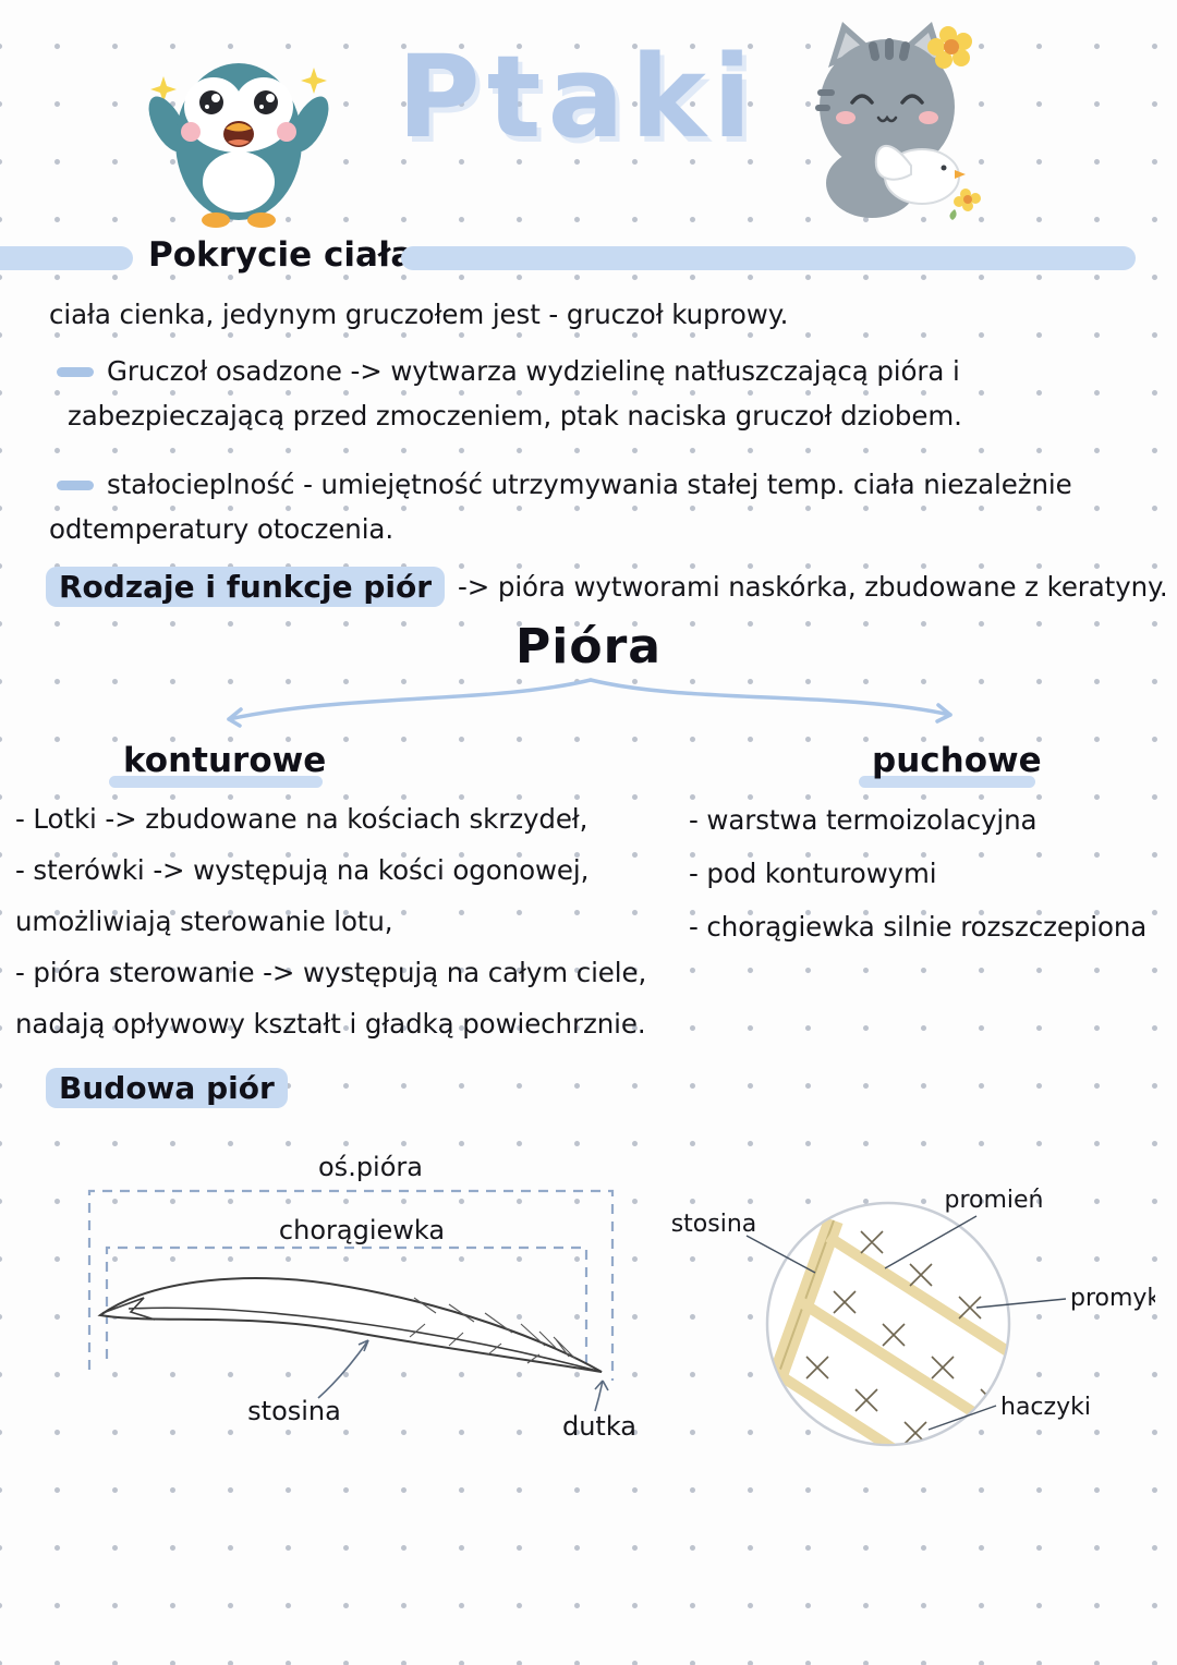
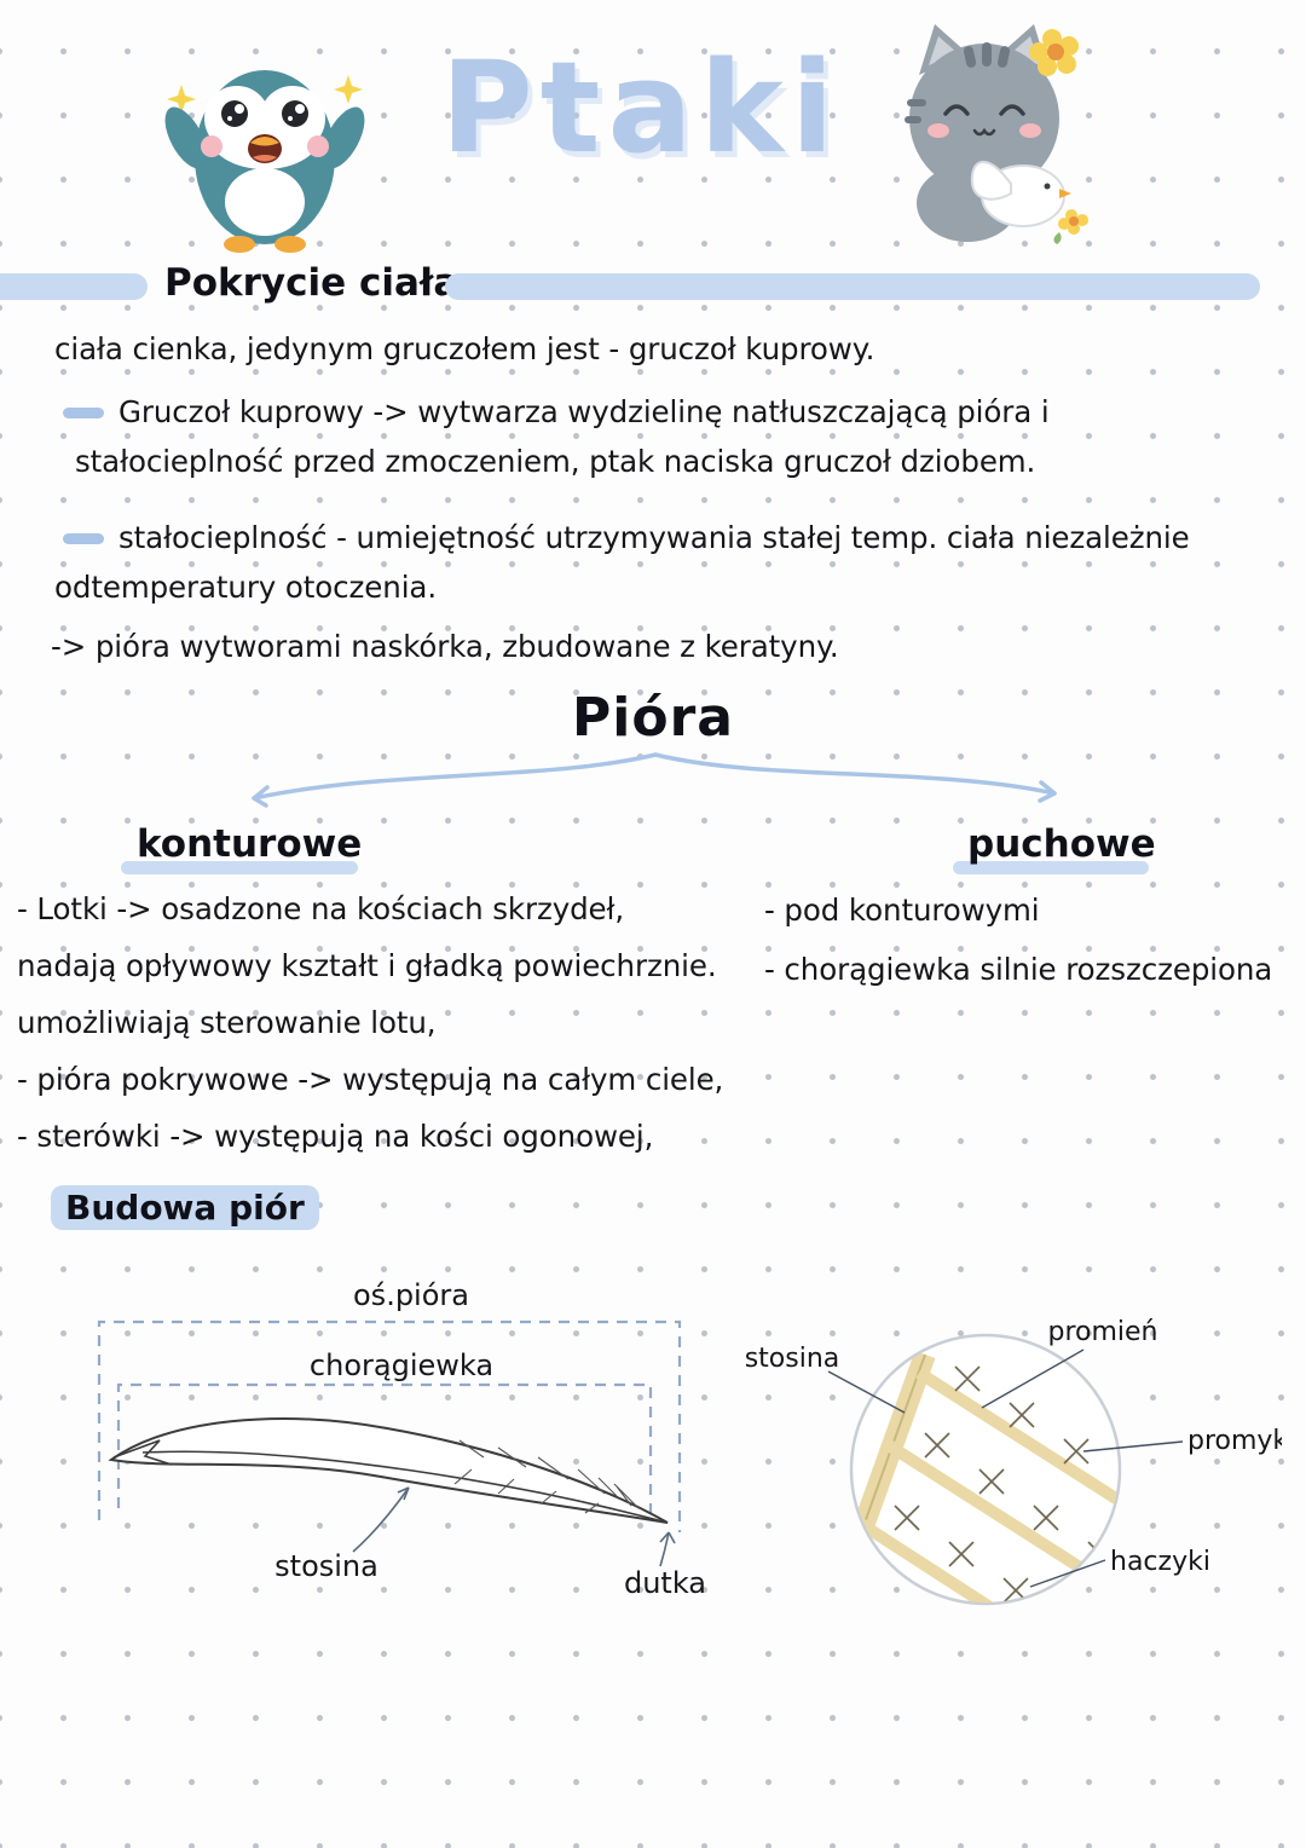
  Ptaki
  Pokrycie ciał
  ciała cienka, jedynym gruczołem jest - gruczoł kuprowy.
- Gruczoł osadzone -> wytwarza wydzielinę natłuszczającą pióra i
+ Gruczoł kuprowy -> wytwarza wydzielinę natłuszczającą pióra i
- zabezpieczającą przed zmoczeniem, ptak naciska gruczoł dziobem.
+ stałocieplność przed zmoczeniem, ptak naciska gruczoł dziobem.
  stałocieplność - umiejętność utrzymywania stałej temp. ciała niezależnie
  odtemperatury otoczenia.
- Rodzaje i funkcje piór
  -> pióra wytworami naskórka, zbudowane z keratyny.
  Pióra
  konturowe
  puchowe
- - Lotki -> zbudowane na kościach skrzydeł,
+ - Lotki -> osadzone na kościach skrzydeł,
- - sterówki -> występują na kości ogonowej,
+ nadają opływowy kształt i gładką powiechrznie.
  umożliwiają sterowanie lotu,
- - pióra sterowanie -> występują na całym ciele,
+ - pióra pokrywowe -> występują na całym ciele,
- nadają opływowy kształt i gładką powiechrznie.
+ - sterówki -> występują na kości ogonowej,
- - warstwa termoizolacyjna
  - pod konturowymi
  - chorągiewka silnie rozszczepiona
  Budowa piór
  oś.pióra
  chorągiewka
  stosina
  dutka
  stosina
  promień
  promyk
  haczyki
